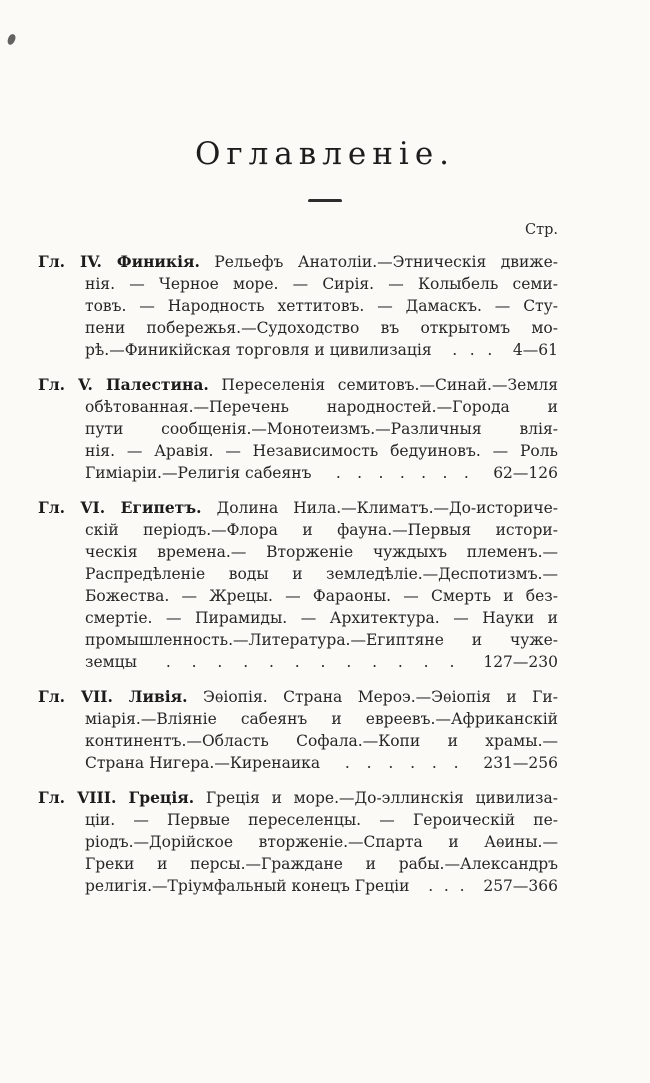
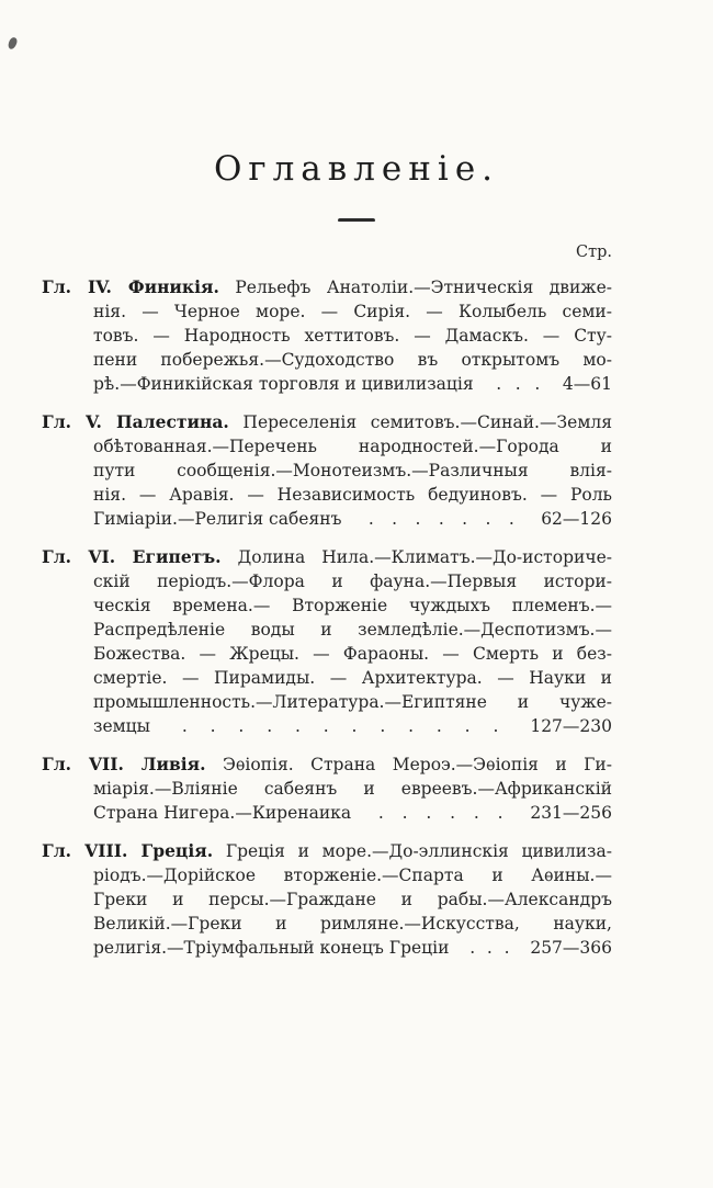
  Оглавленіе.
  Стр.
  Гл. IV. Финикія. Рельефъ Анатоліи.—Этническія движе-
  нія. — Черное море. — Сирія. — Колыбель семи-
  товъ. — Народность хеттитовъ. — Дамаскъ. — Сту-
  пени побережья.—Судоходство въ открытомъ мо-
  рѣ.—Финикійская торговля и цивилизація
  .
  .
  .
  4—61
  Гл. V. Палестина. Переселенія семитовъ.—Синай.—Земля
  обѣтованная.—Перечень народностей.—Города и
  пути сообщенія.—Монотеизмъ.—Различныя влія-
  нія. — Аравія. — Независимость бедуиновъ. — Роль
  Гиміаріи.—Религія сабеянъ
  .
  .
  .
  .
  .
  .
  .
  62—126
  Гл. VI. Египетъ. Долина Нила.—Климатъ.—До-историче-
  скій періодъ.—Флора и фауна.—Первыя истори-
  ческія времена.— Вторженіе чуждыхъ племенъ.—
  Распредѣленіе воды и земледѣліе.—Деспотизмъ.—
  Божества. — Жрецы. — Фараоны. — Смерть и без-
  смертіе. — Пирамиды. — Архитектура. — Науки и
  промышленность.—Литература.—Египтяне и чуже-
  земцы
  .
  .
  .
  .
  .
  .
  .
  .
  .
  .
  .
  .
  127—230
  Гл. VII. Ливія. Эѳіопія. Страна Мероэ.—Эѳіопія и Ги-
  міарія.—Вліяніе сабеянъ и евреевъ.—Африканскій
- континентъ.—Область Софала.—Копи и храмы.—
  Страна Нигера.—Киренаика
  .
  .
  .
  .
  .
  .
  231—256
  Гл. VIII. Греція. Греція и море.—До-эллинскія цивилиза-
- ціи. — Первые переселенцы. — Героическій пе-
  ріодъ.—Дорійское вторженіе.—Спарта и Аѳины.—
  Греки и персы.—Граждане и рабы.—Александръ
+ Великій.—Греки и римляне.—Искусства, науки,
  религія.—Тріумфальный конецъ Греціи
  .
  .
  .
  257—366
